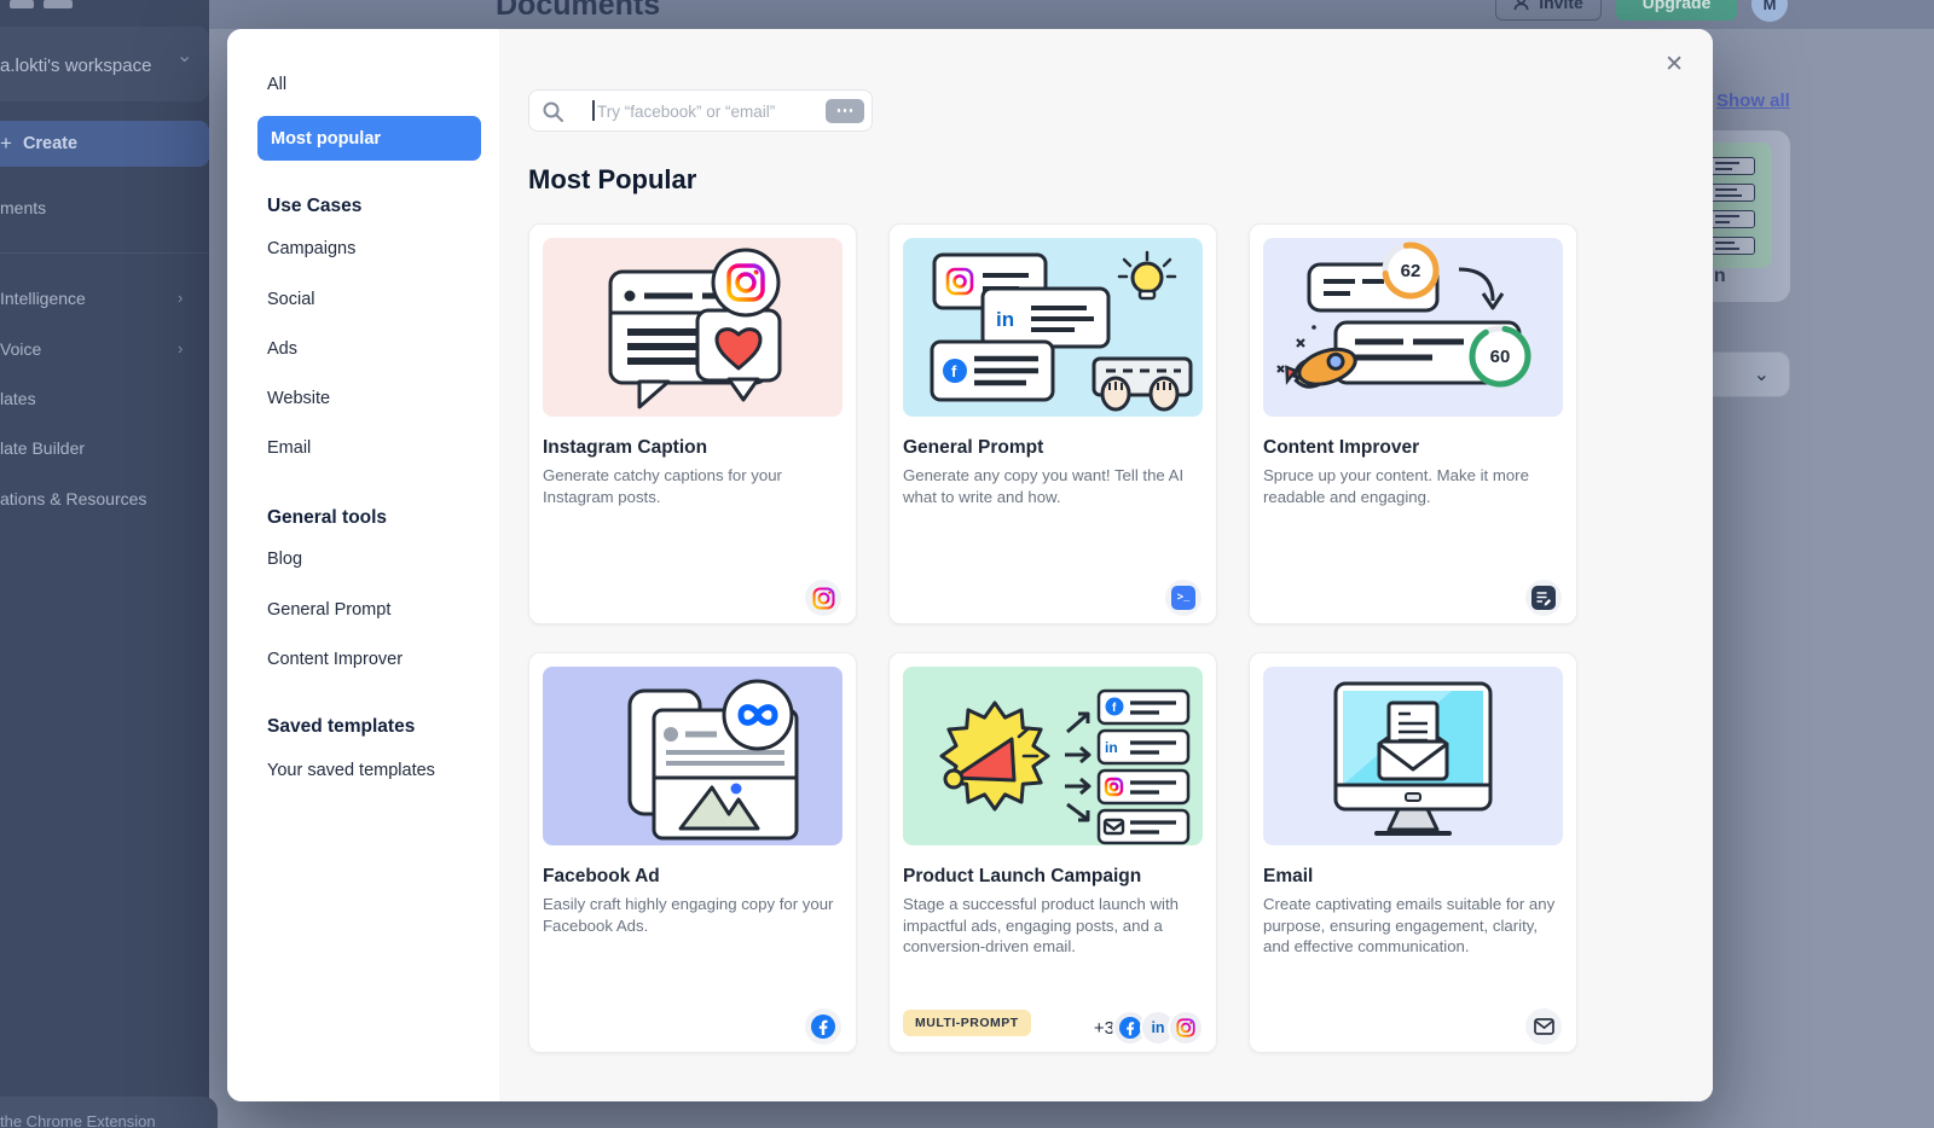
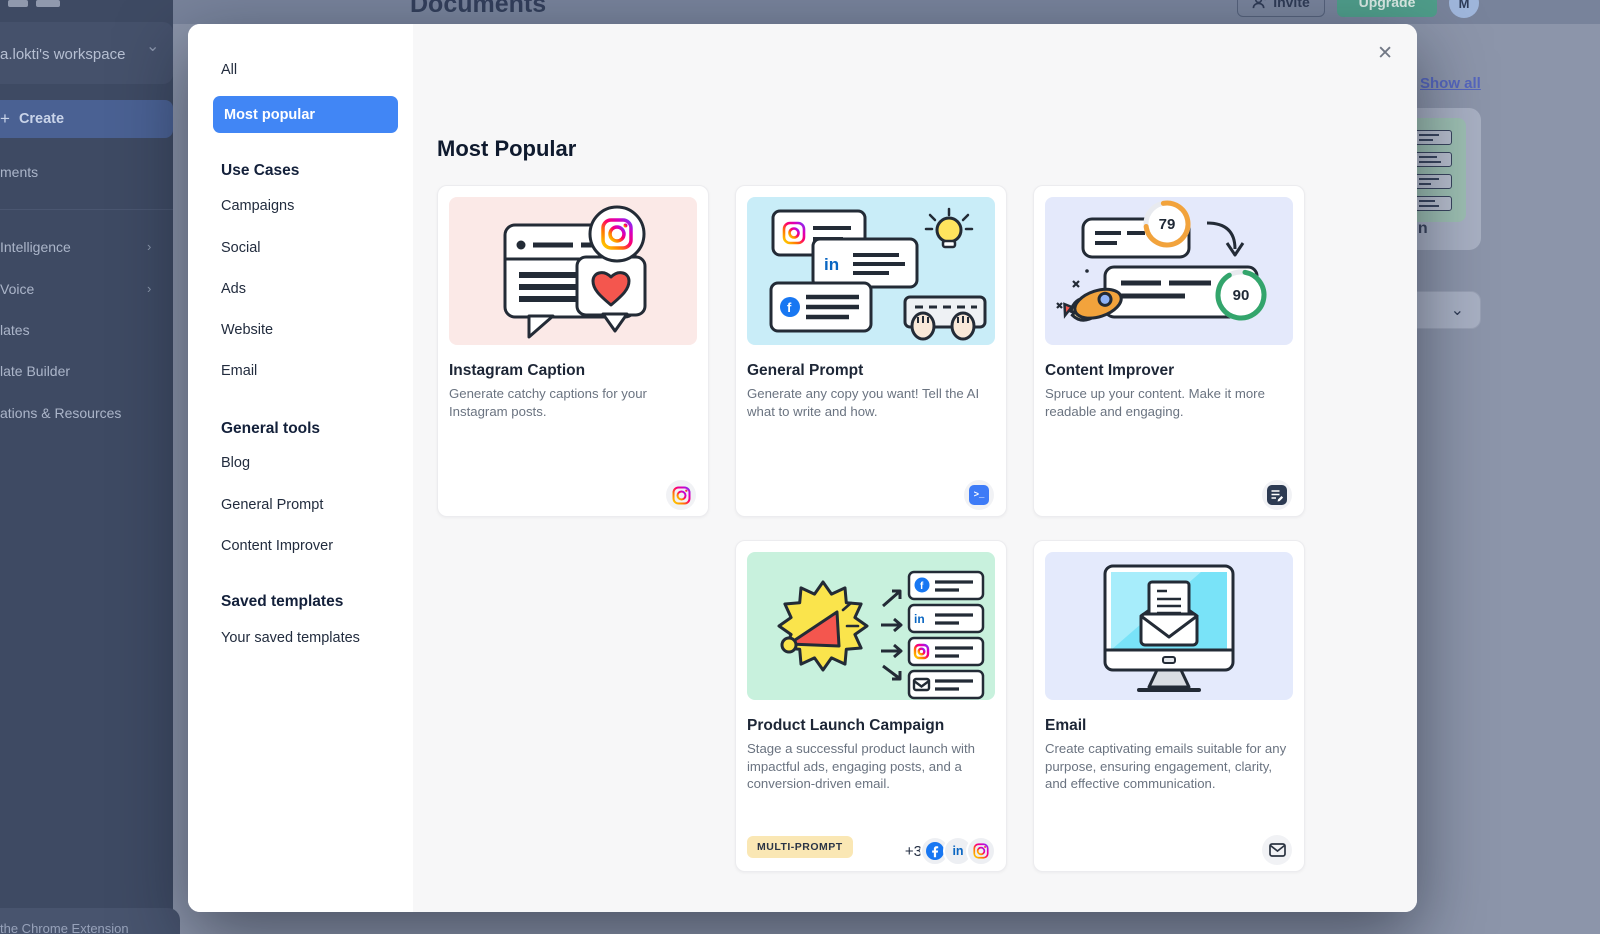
  Documents
  Invite
  Upgrade
  M
  Show all
  ⌄
  a.lokti's workspace
  ⌄
  +
  Create
  ments
  Intelligence
  ›
  Voice
  ›
  lates
  late Builder
  ations & Resources
  the Chrome Extension
  All
  Most popular
  Use Cases
  Campaigns
  Social
  Ads
  Website
  Email
  General tools
  Blog
  General Prompt
  Content Improver
  Saved templates
  Your saved templates
  ✕
- Try “facebook” or “email”
- ⋯
  Most Popular
  Instagram Caption
  Generate catchy captions for your Instagram posts.
  in
  f
  General Prompt
  Generate any copy you want! Tell the AI what to write and how.
  >_
- 62
+ 79
- 60
+ 90
  Content Improver
  Spruce up your content. Make it more readable and engaging.
- Facebook Ad
- Easily craft highly engaging copy for your Facebook Ads.
  f
  in
  Product Launch Campaign
  Stage a successful product launch with impactful ads, engaging posts, and a conversion-driven email.
  MULTI-PROMPT
  +3
  in
  Email
  Create captivating emails suitable for any purpose, ensuring engagement, clarity, and effective communication.
